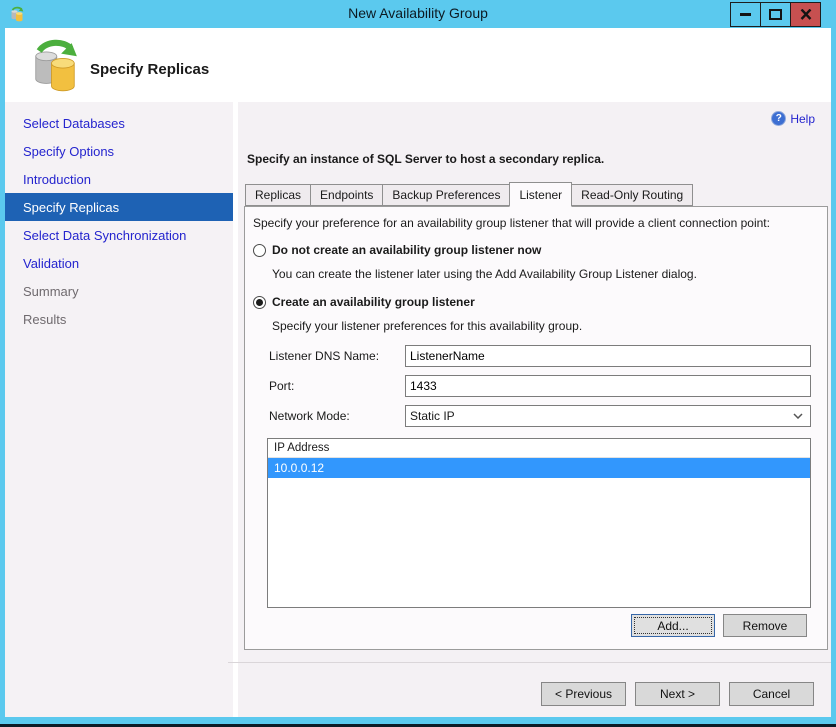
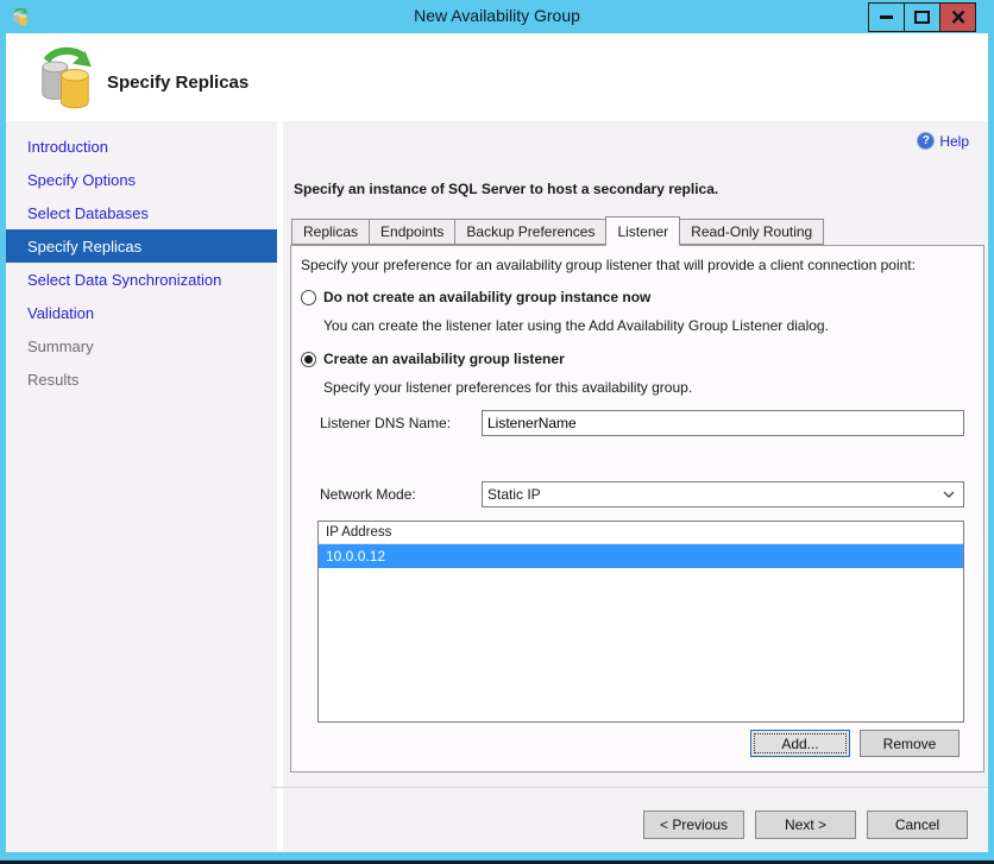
  New Availability Group
  Specify Replicas
- Select Databases
+ Introduction
  Specify Options
- Introduction
+ Select Databases
  Specify Replicas
  Select Data Synchronization
  Validation
  Summary
  Results
  Help
  Specify an instance of SQL Server to host a secondary replica.
  Replicas
  Endpoints
  Backup Preferences
  Listener
  Read-Only Routing
  Specify your preference for an availability group listener that will provide a client connection point:
- Do not create an availability group listener now
+ Do not create an availability group instance now
  You can create the listener later using the Add Availability Group Listener dialog.
  Create an availability group listener
  Specify your listener preferences for this availability group.
  Listener DNS Name:
  ListenerName
- Port:
- 1433
  Network Mode:
  Static IP
  IP Address
  10.0.0.12
  Add...
  Remove
  < Previous
  Next >
  Cancel
